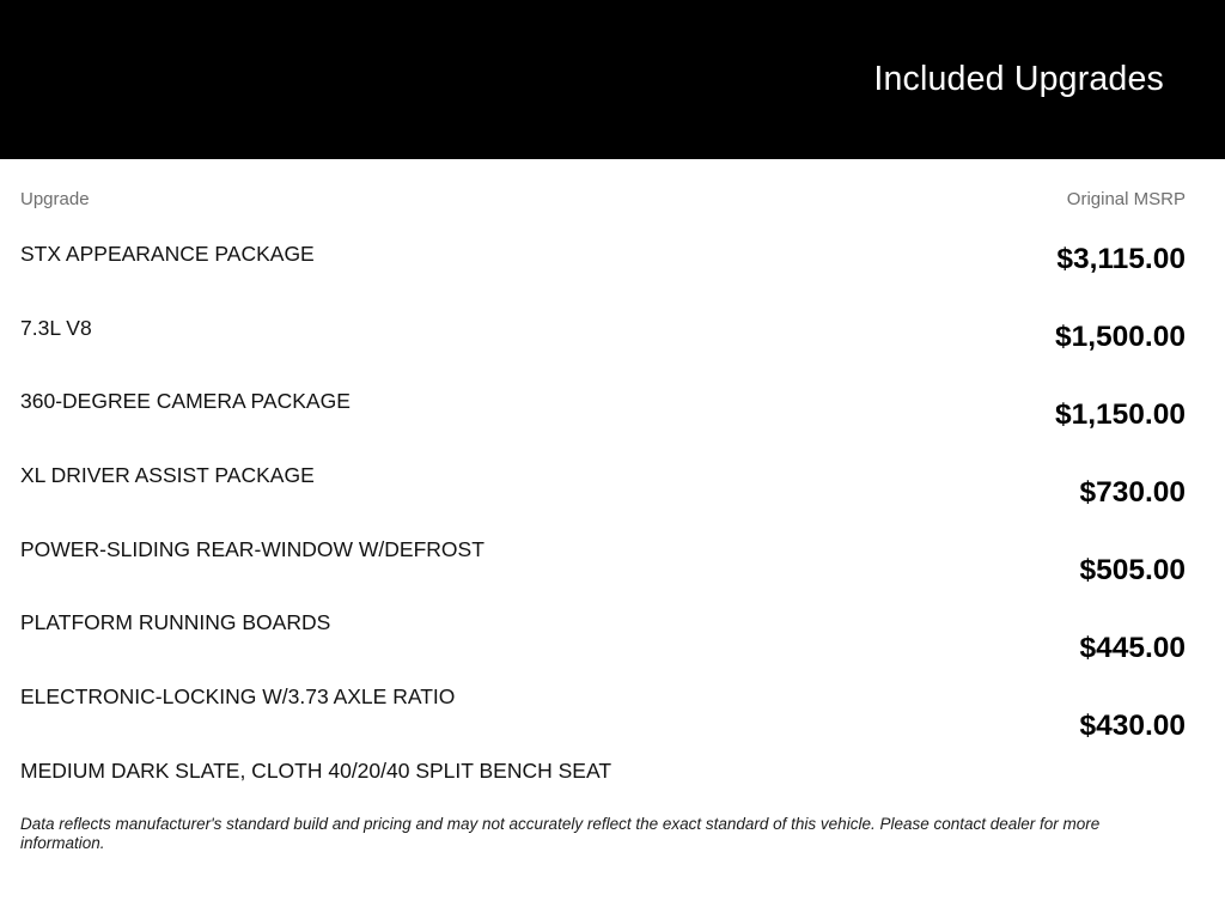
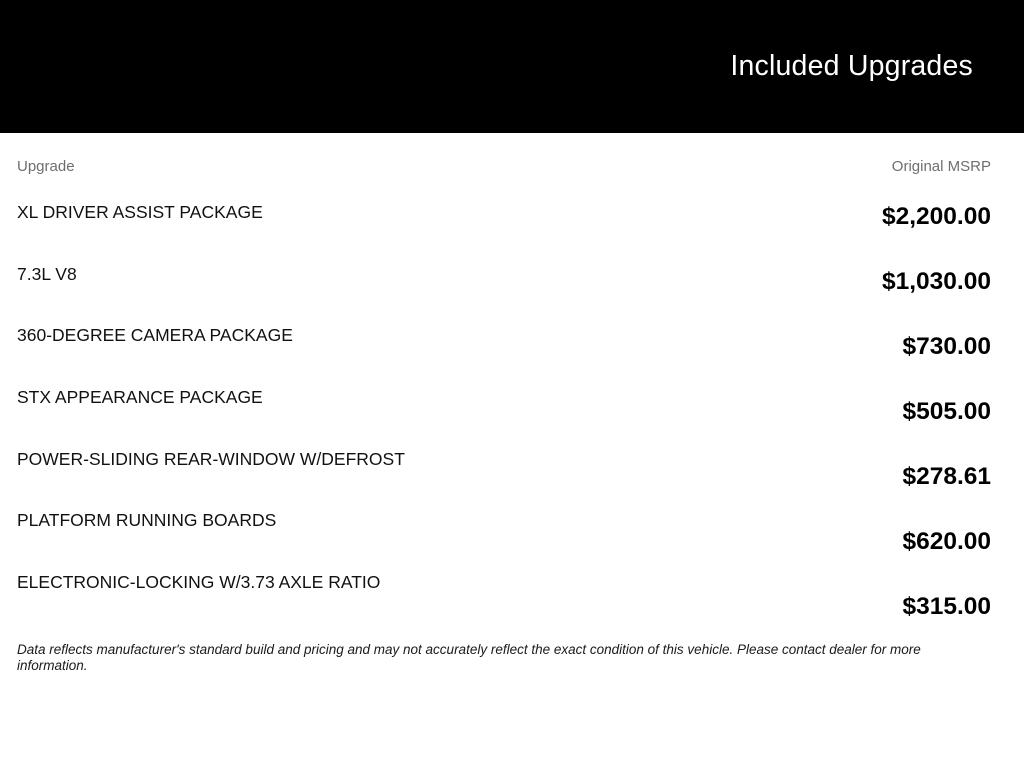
  Included Upgrades
  Upgrade
  Original MSRP
- STX APPEARANCE PACKAGE
+ XL DRIVER ASSIST PACKAGE
  7.3L V8
  360-DEGREE CAMERA PACKAGE
- XL DRIVER ASSIST PACKAGE
+ STX APPEARANCE PACKAGE
  POWER-SLIDING REAR-WINDOW W/DEFROST
  PLATFORM RUNNING BOARDS
  ELECTRONIC-LOCKING W/3.73 AXLE RATIO
- MEDIUM DARK SLATE, CLOTH 40/20/40 SPLIT BENCH SEAT
- $3,115.00
- $1,500.00
+ $2,200.00
- $1,150.00
+ $1,030.00
  $730.00
  $505.00
- $445.00
+ $278.61
- $430.00
+ $620.00
+ $315.00
- Data reflects manufacturer's standard build and pricing and may not accurately reflect the exact standard of this vehicle. Please contact dealer for more information.
+ Data reflects manufacturer's standard build and pricing and may not accurately reflect the exact condition of this vehicle. Please contact dealer for more information.
